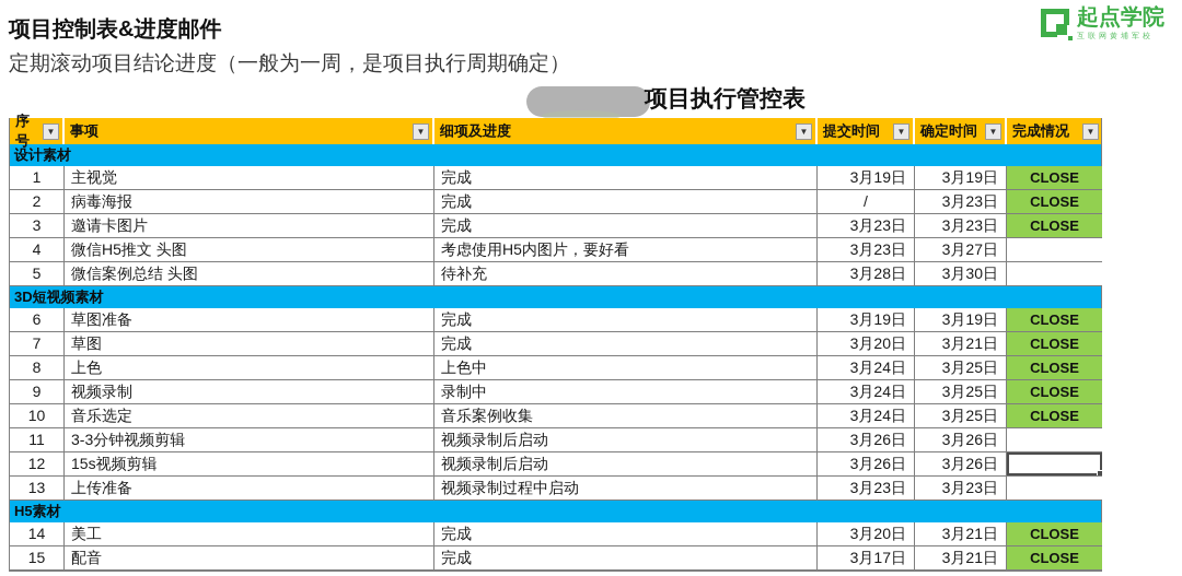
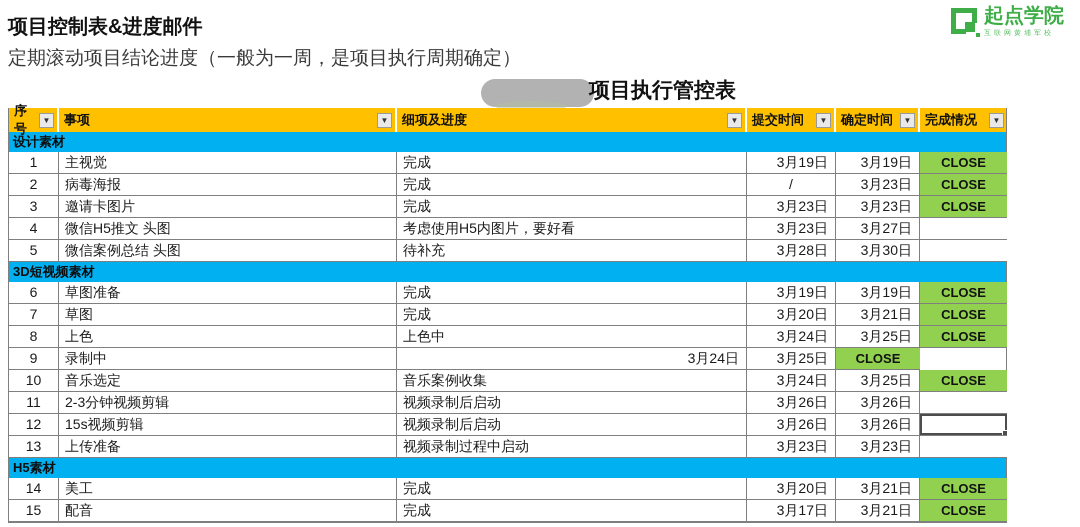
  项目控制表&进度邮件
  定期滚动项目结论进度（一般为一周，是项目执行周期确定）
  起点学院
  项目执行管控表
  序号
  ▼
  事项
  ▼
  细项及进度
  ▼
  提交时间
  ▼
  确定时间
  ▼
  完成情况
  ▼
  设计素材
  1
  主视觉
  完成
  3月19日
  3月19日
  CLOSE
  2
  病毒海报
  完成
  /
  3月23日
  CLOSE
  3
  邀请卡图片
  完成
  3月23日
  3月23日
  CLOSE
  4
  微信H5推文 头图
  考虑使用H5内图片，要好看
  3月23日
  3月27日
  5
  微信案例总结 头图
  待补充
  3月28日
  3月30日
  3D短视频素材
  6
  草图准备
  完成
  3月19日
  3月19日
  CLOSE
  7
  草图
  完成
  3月20日
  3月21日
  CLOSE
  8
  上色
  上色中
  3月24日
  3月25日
  CLOSE
  9
- 视频录制
  录制中
  3月24日
  3月25日
  CLOSE
  10
  音乐选定
  音乐案例收集
  3月24日
  3月25日
  CLOSE
  11
- 3-3分钟视频剪辑
+ 2-3分钟视频剪辑
  视频录制后启动
  3月26日
  3月26日
  12
  15s视频剪辑
  视频录制后启动
  3月26日
  3月26日
  13
  上传准备
  视频录制过程中启动
  3月23日
  3月23日
  H5素材
  14
  美工
  完成
  3月20日
  3月21日
  CLOSE
  15
  配音
  完成
  3月17日
  3月21日
  CLOSE
